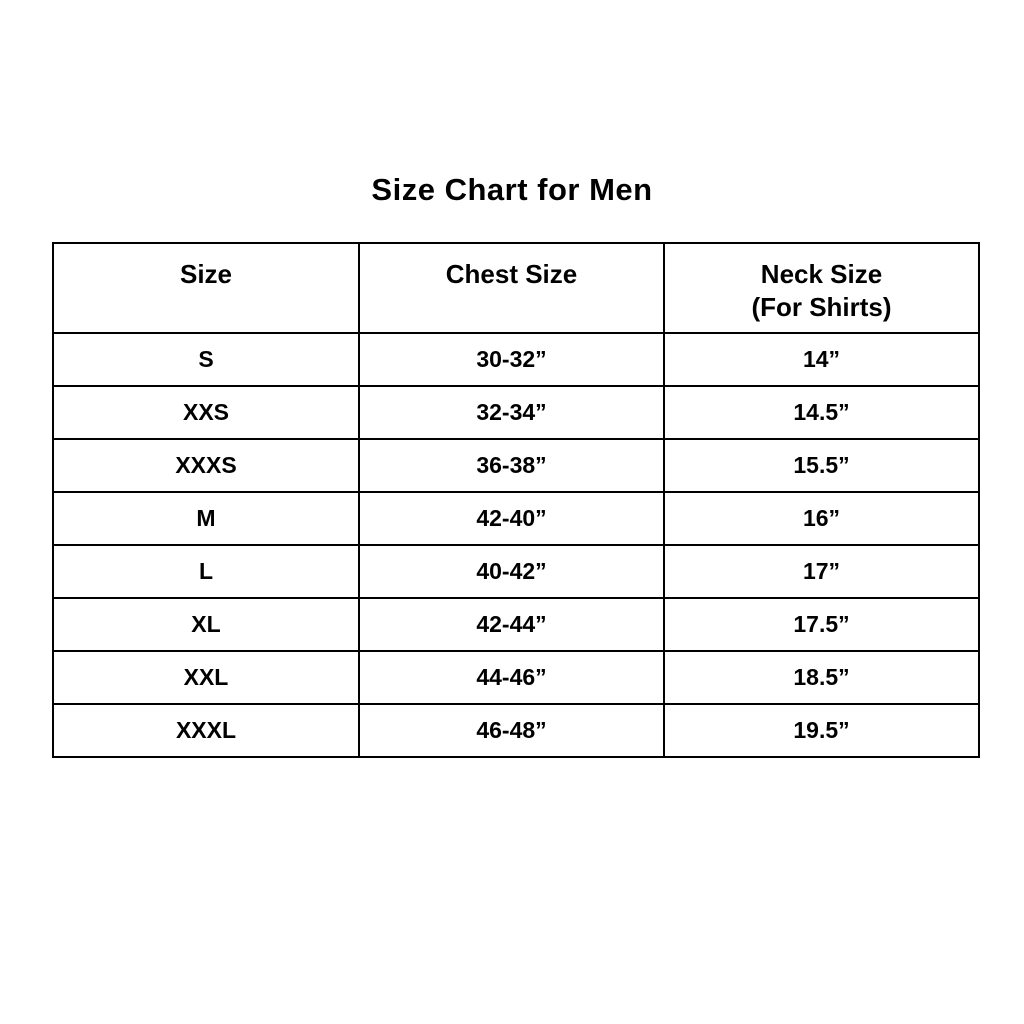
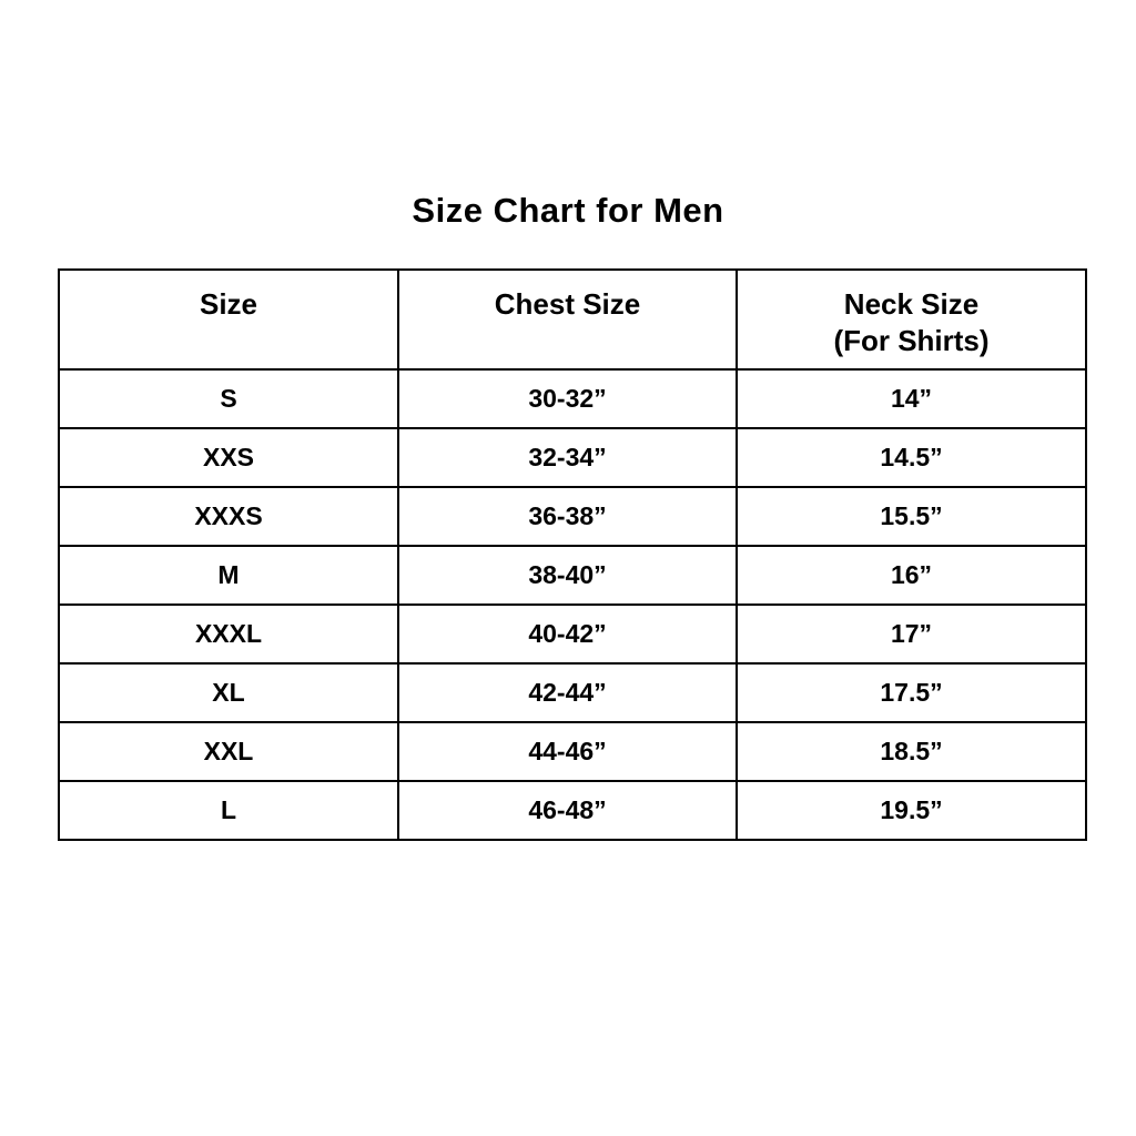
  Size Chart for Men
  Size	Chest Size	Neck Size (For Shirts)
  S	30-32”	14”
  XXS	32-34”	14.5”
  XXXS	36-38”	15.5”
- M	42-40”	16”
+ M	38-40”	16”
- L	40-42”	17”
+ XXXL	40-42”	17”
  XL	42-44”	17.5”
  XXL	44-46”	18.5”
- XXXL	46-48”	19.5”
+ L	46-48”	19.5”
